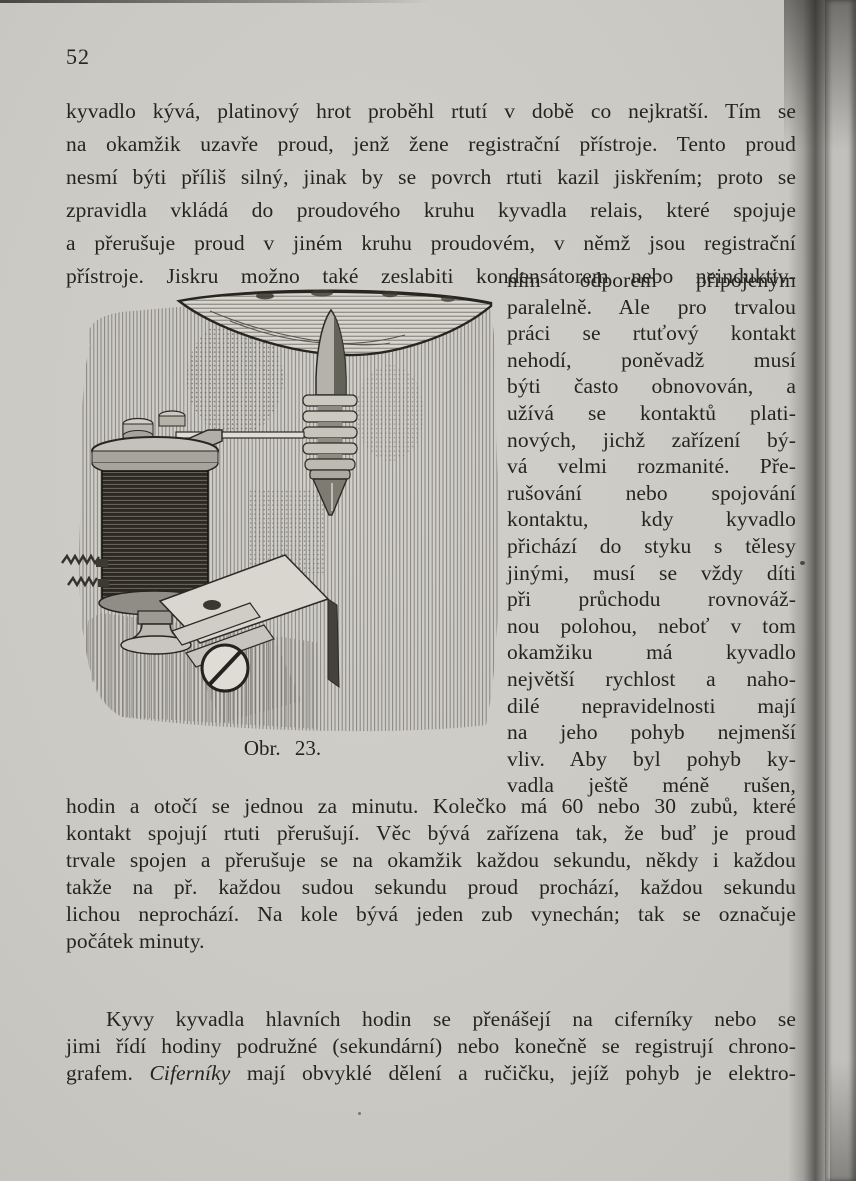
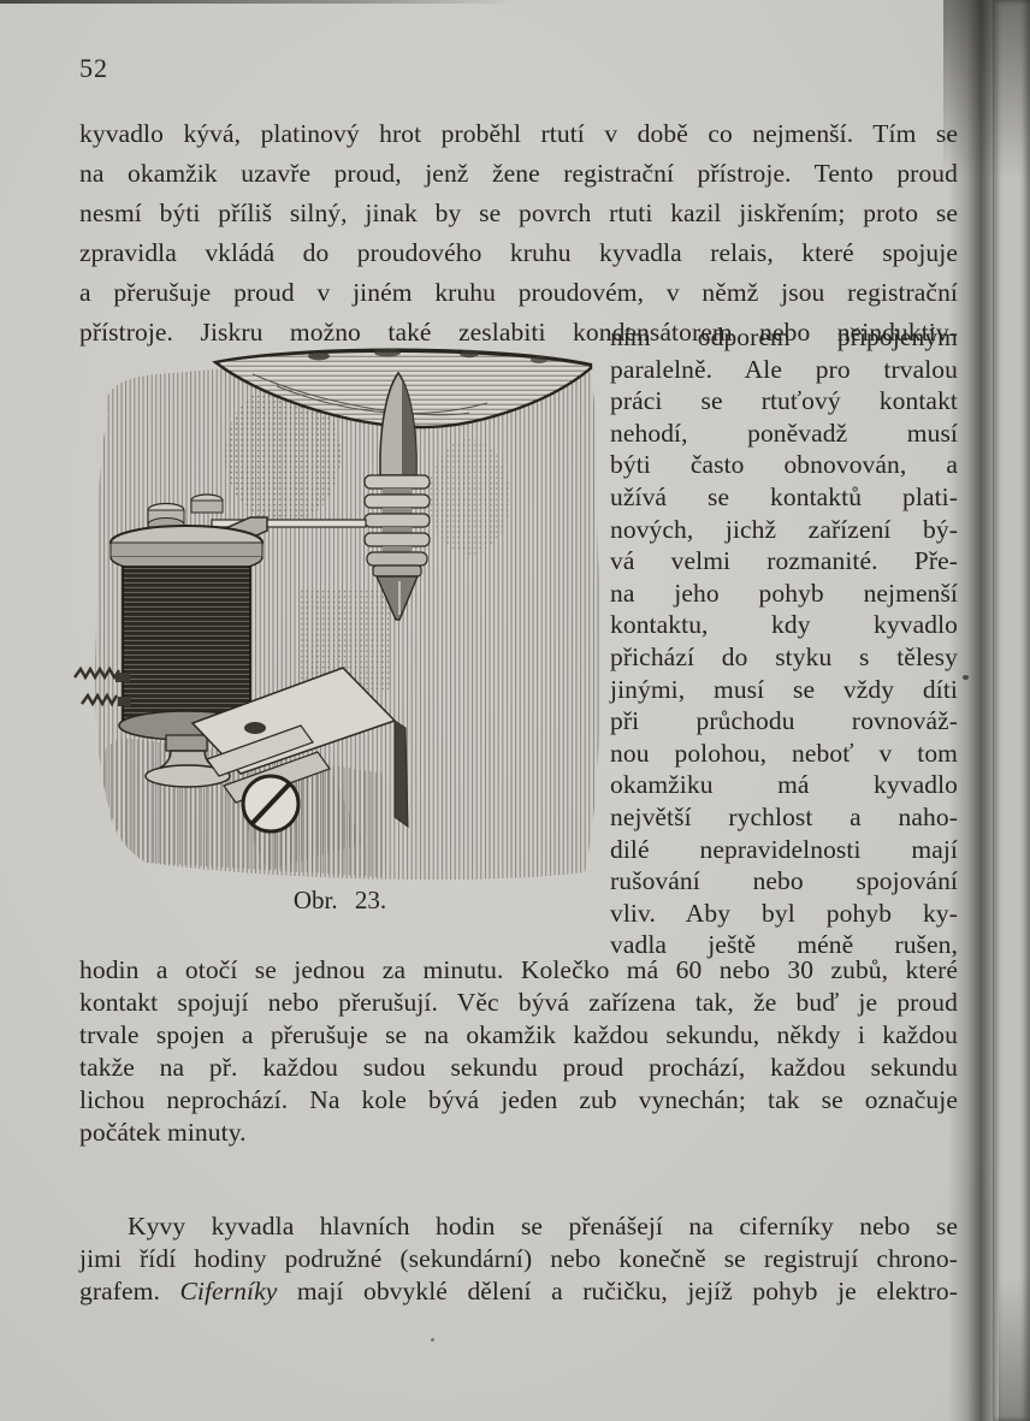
  52
- kyvadlo kývá, platinový hrot proběhl rtutí v době co nejkratší. Tím se
+ kyvadlo kývá, platinový hrot proběhl rtutí v době co nejmenší. Tím se
  na okamžik uzavře proud, jenž žene registrační přístroje. Tento proud
  nesmí býti příliš silný, jinak by se povrch rtuti kazil jiskřením; proto se
  zpravidla vkládá do proudového kruhu kyvadla relais, které spojuje
  a přerušuje proud v jiném kruhu proudovém, v němž jsou registrační
  přístroje. Jiskru možno také zeslabiti kondensátorem nebo neinduktiv-
  Obr. 23.
  ním odporem připojeným
  paralelně. Ale pro trvalou
  práci se rtuťový kontakt
  nehodí, poněvadž musí
  býti často obnovován, a
  užívá se kontaktů plati-
  nových, jichž zařízení bý-
  vá velmi rozmanité. Pře-
- rušování nebo spojování
+ na jeho pohyb nejmenší
  kontaktu, kdy kyvadlo
  přichází do styku s tělesy
  jinými, musí se vždy díti
  při průchodu rovnováž-
  nou polohou, neboť v tom
  okamžiku má kyvadlo
  největší rychlost a naho-
  dilé nepravidelnosti mají
- na jeho pohyb nejmenší
+ rušování nebo spojování
  vliv. Aby byl pohyb ky-
  vadla ještě méně rušen,
  hodin a otočí se jednou za minutu. Kolečko má 60 nebo 30 zubů, které
- kontakt spojují rtuti přerušují. Věc bývá zařízena tak, že buď je proud
+ kontakt spojují nebo přerušují. Věc bývá zařízena tak, že buď je proud
  trvale spojen a přerušuje se na okamžik každou sekundu, někdy i každou
  takže na př. každou sudou sekundu proud prochází, každou sekundu
  lichou neprochází. Na kole bývá jeden zub vynechán; tak se označuje
  počátek minuty.
  Kyvy kyvadla hlavních hodin se přenášejí na ciferníky nebo se
  jimi řídí hodiny podružné (sekundární) nebo konečně se registrují chrono-
  grafem. Ciferníky mají obvyklé dělení a ručičku, jejíž pohyb je elektro-
